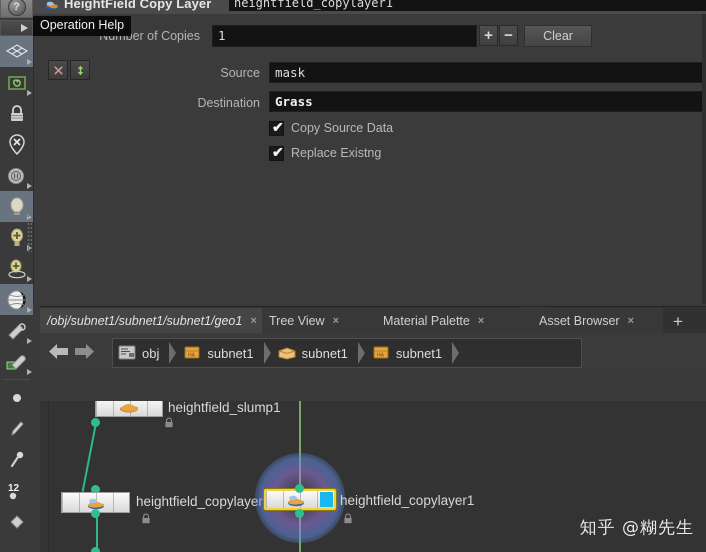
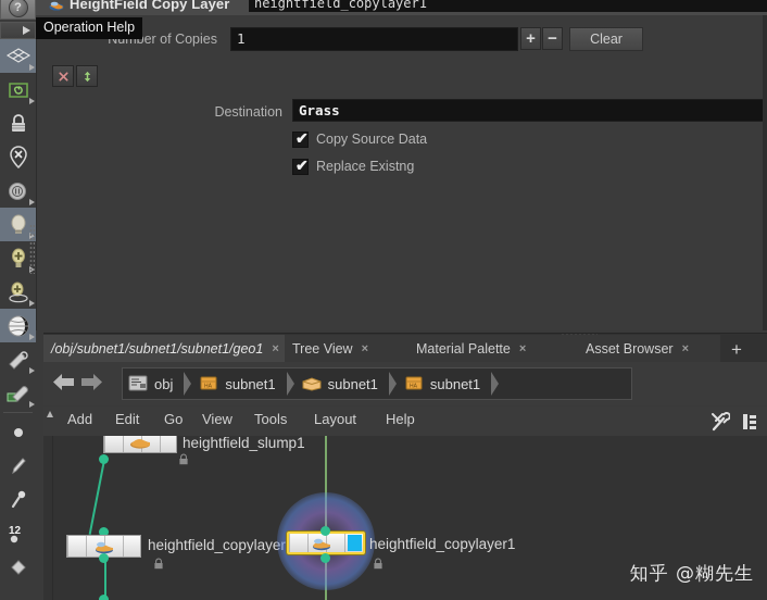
  HeightField Copy Layer
  heightfield_copylayer1
  ?
  Operation Help
  er of Copies
  1
  +
  −
  Clear
- Source
- mask
  Destination
  Grass
  ✔
  Copy Source Data
  ✔
  Replace Existng
  12
  /obj/subnet1/subnet1/subnet1/geo1
  ×
  Tree View
  ×
  Material Palette
  ×
  Asset Browser
  ×
  +
  obj
  subnet1
  subnet1
  subnet1
+ Add
+ Edit
+ Go
+ View
+ Tools
+ Layout
+ Help
  heightfield_slump1
  heightfield_copylay
  heightfield_copylayer1
  知乎 @糊先生
